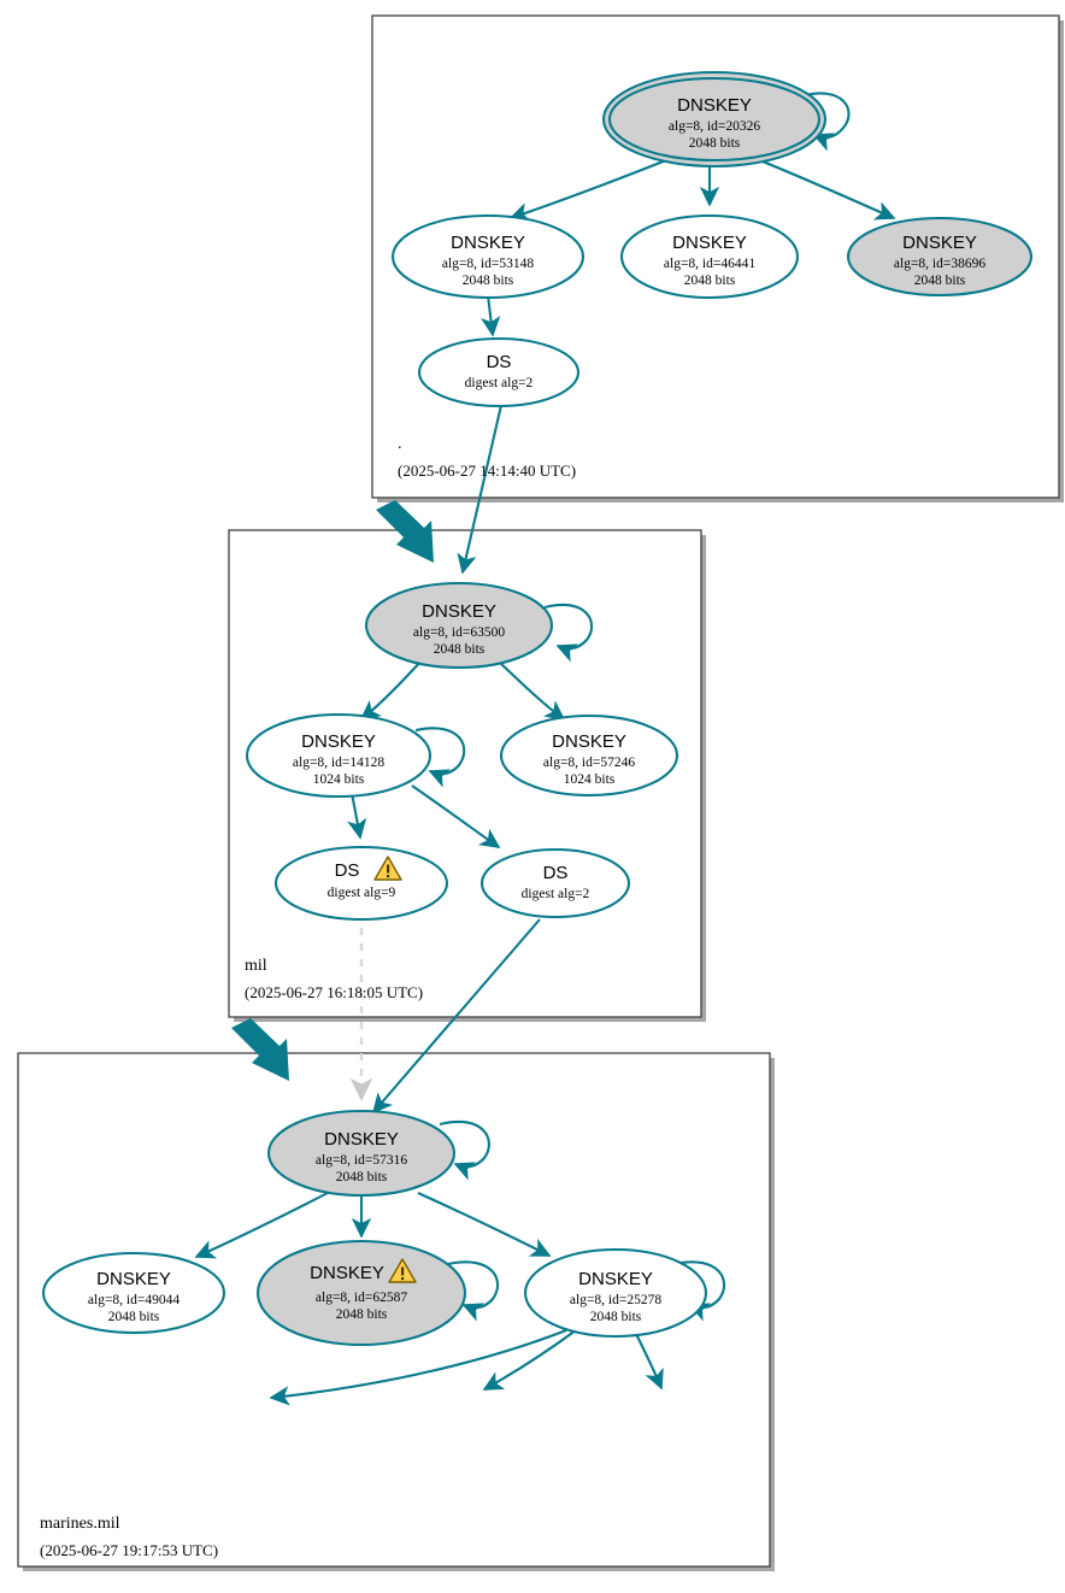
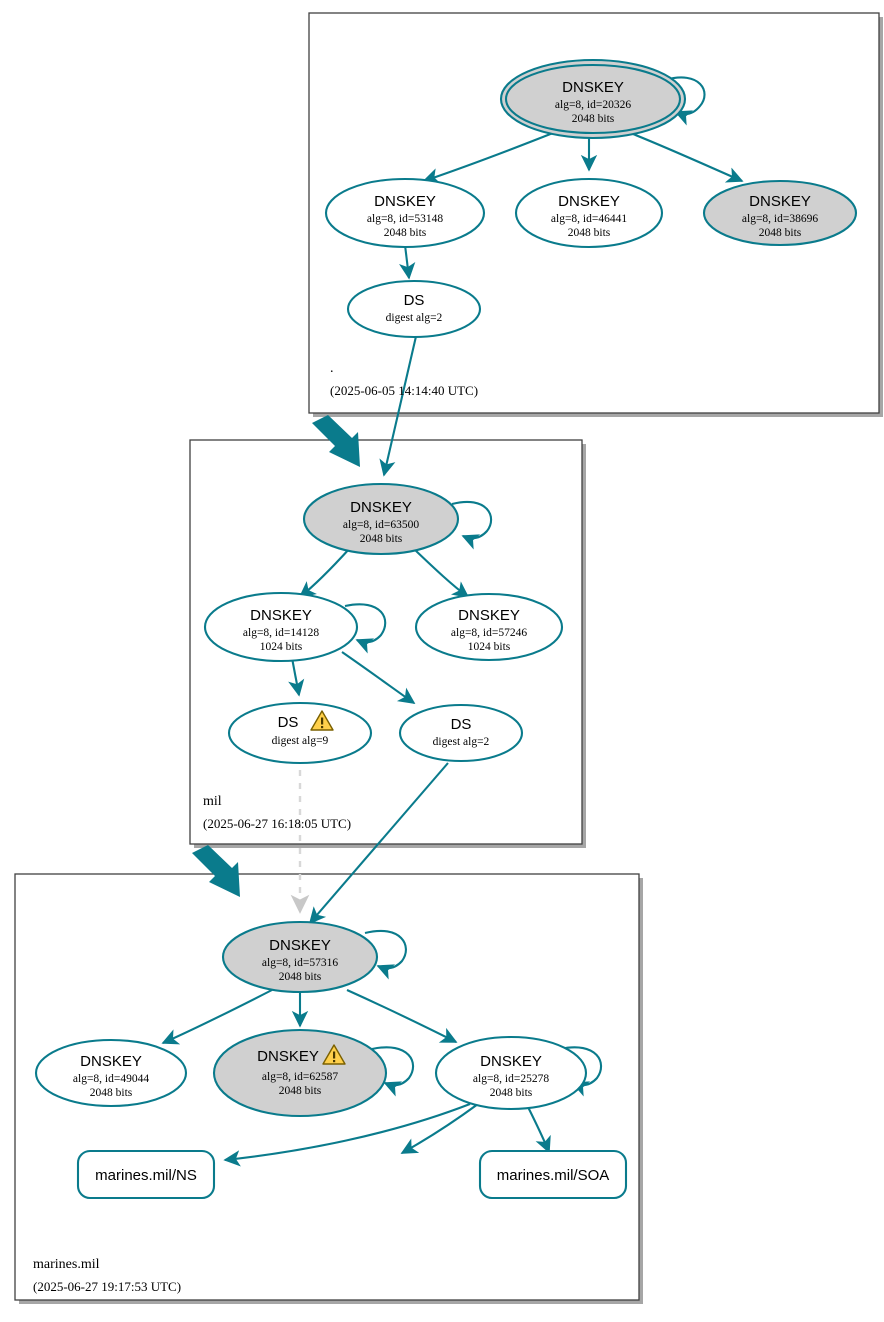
  DNSKEY
  alg=8, id=20326
  2048 bits
  DNSKEY
  alg=8, id=53148
  2048 bits
  DNSKEY
  alg=8, id=46441
  2048 bits
  DNSKEY
  alg=8, id=38696
  2048 bits
  DS
  digest alg=2
  .
- (2025-06-27 14:14:40 UTC)
+ (2025-06-05 14:14:40 UTC)
  DNSKEY
  alg=8, id=63500
  2048 bits
  DNSKEY
  alg=8, id=14128
  1024 bits
  DNSKEY
  alg=8, id=57246
  1024 bits
  DS
  digest alg=9
  DS
  digest alg=2
  mil
  (2025-06-27 16:18:05 UTC)
  DNSKEY
  alg=8, id=57316
  2048 bits
  DNSKEY
  alg=8, id=49044
  2048 bits
  DNSKEY
  alg=8, id=62587
  2048 bits
  DNSKEY
  alg=8, id=25278
  2048 bits
+ marines.mil/NS
+ marines.mil/SOA
  marines.mil
  (2025-06-27 19:17:53 UTC)
